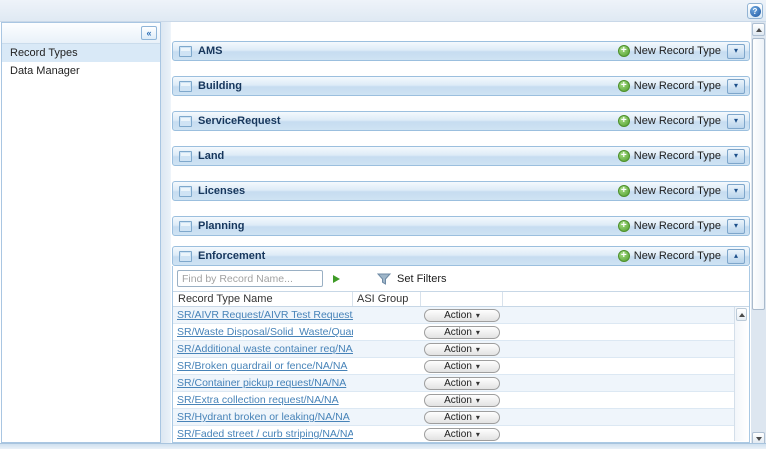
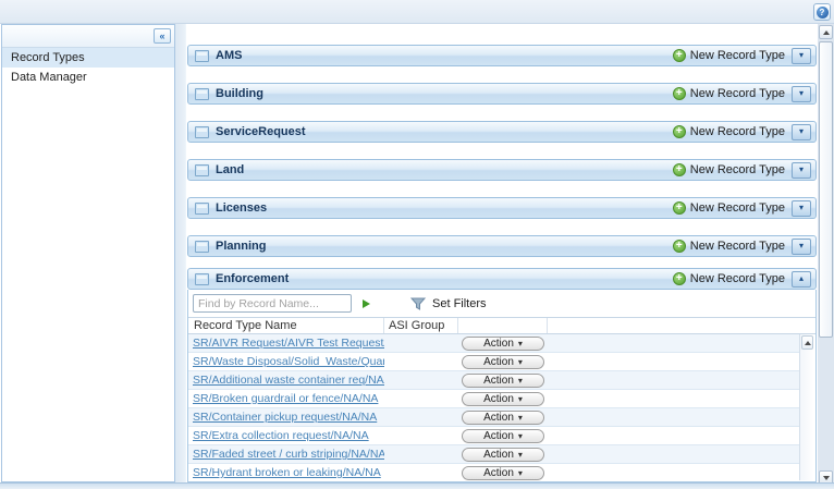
  Record Types
  Data Manager
  AMS
  New Record Type
  Building
  New Record Type
  ServiceRequest
  New Record Type
  Land
  New Record Type
  Licenses
  New Record Type
  Planning
  New Record Type
  Enforcement
  New Record Type
  Find by Record Name...
  Set Filters
  Record Type Name
  ASI Group
  SR/AIVR Request/AIVR Test Request
  Action
  SR/Waste Disposal/Solid Waste/Qua
  Action
  SR/Additional waste container req/NA
  Action
  SR/Broken guardrail or fence/NA/NA
  Action
  SR/Container pickup request/NA/NA
  Action
  SR/Extra collection request/NA/NA
  Action
- SR/Hydrant broken or leaking/NA/NA
+ SR/Faded street / curb striping/NA/NA
  Action
- SR/Faded street / curb striping/NA/NA
+ SR/Hydrant broken or leaking/NA/NA
  Action
